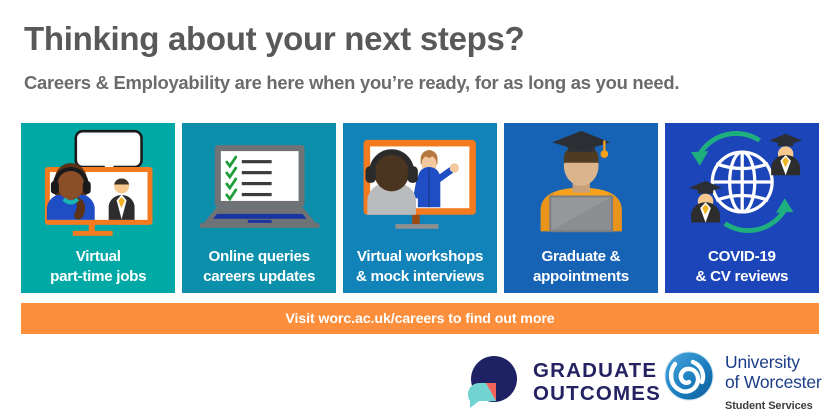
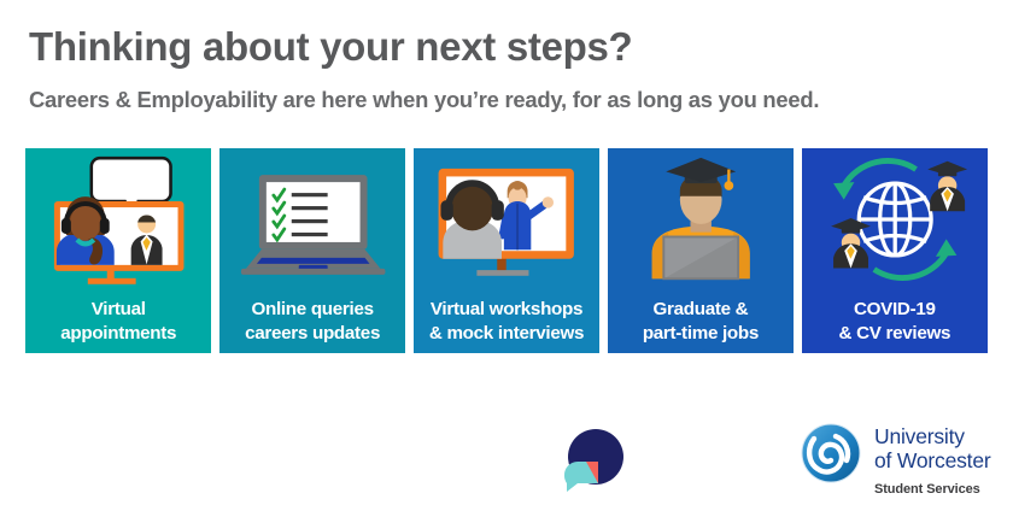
  Thinking about your next steps?
  Careers & Employability are here when you’re ready, for as long as you need.
  Virtual
- part-time jobs
+ appointments
  Online queries
  careers updates
  Virtual workshops
  & mock interviews
  Graduate &
- appointments
+ part-time jobs
  COVID-19
  & CV reviews
- Visit worc.ac.uk/careers to find out more
- GRADUATE
- OUTCOMES
  University
  of Worcester
  Student Services
